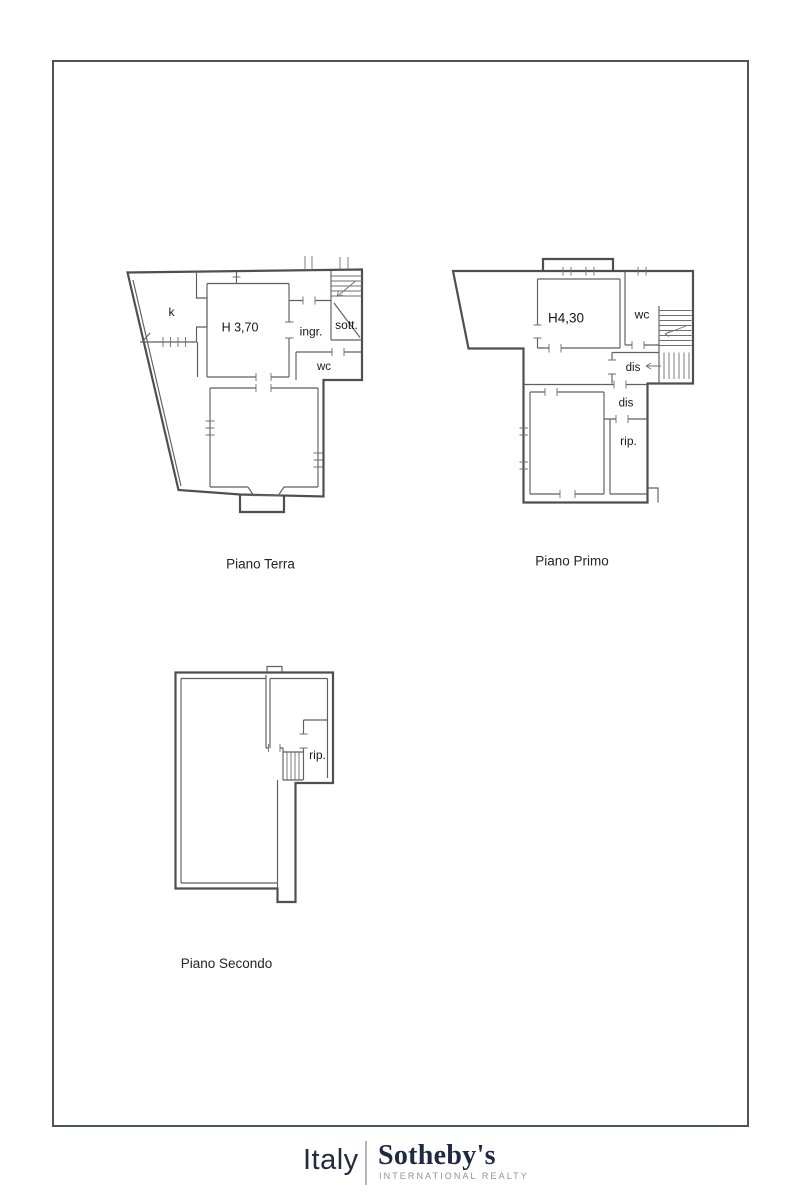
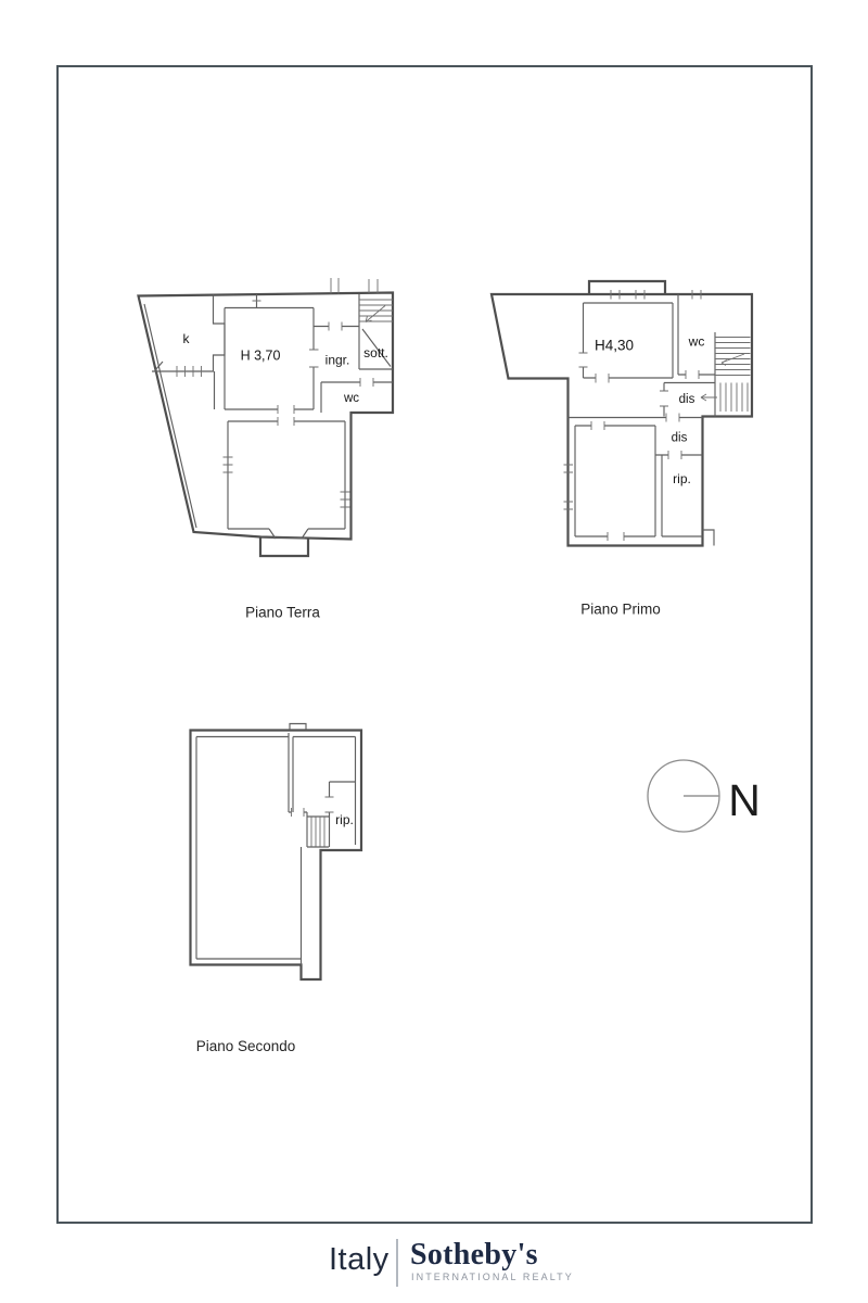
  k
  H 3,70
  ingr.
  sott.
  wc
  Piano Terra
  H4,30
  wc
  dis
  dis
  rip.
  Piano Primo
  rip.
  Piano Secondo
+ N
  Italy
  Sotheby's
  INTERNATIONAL REALTY
